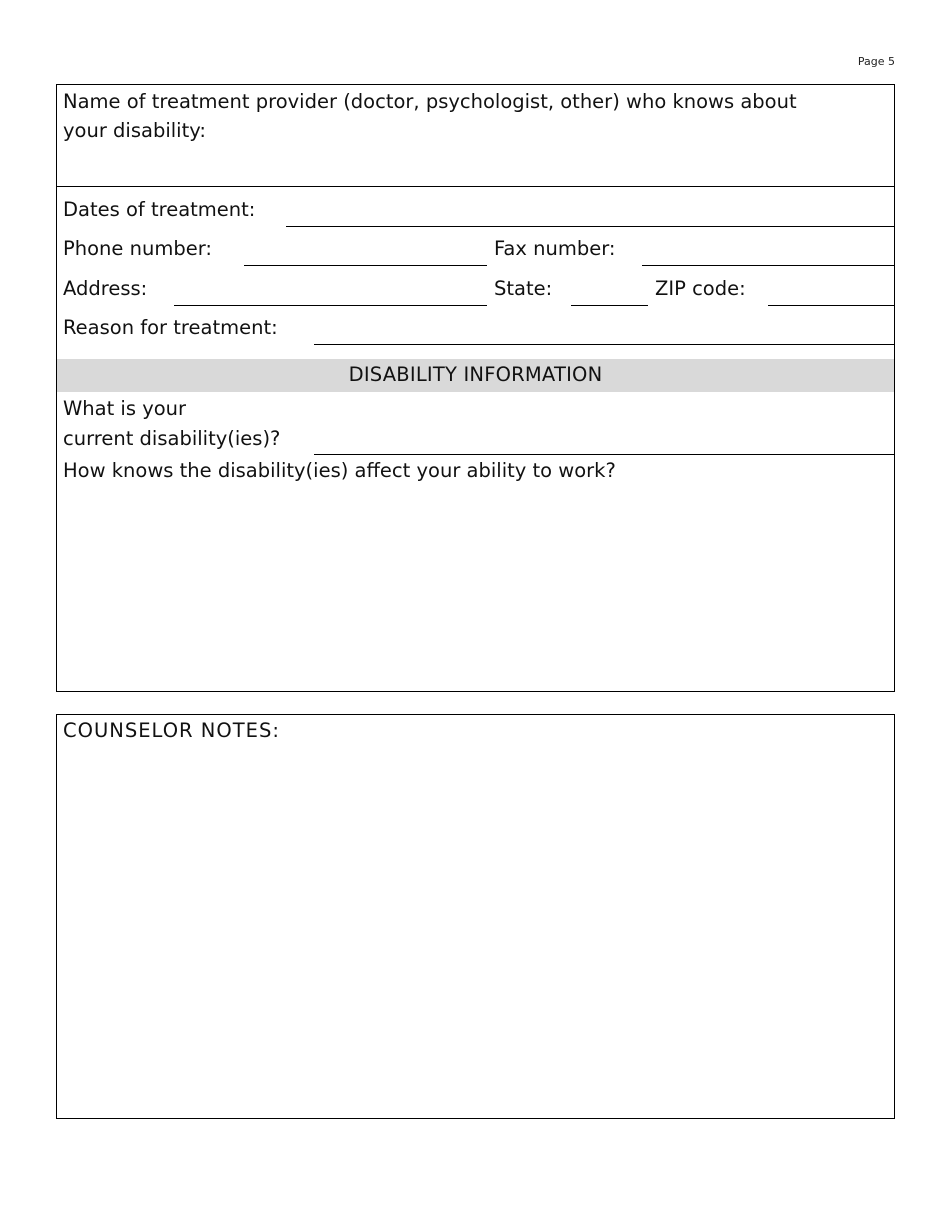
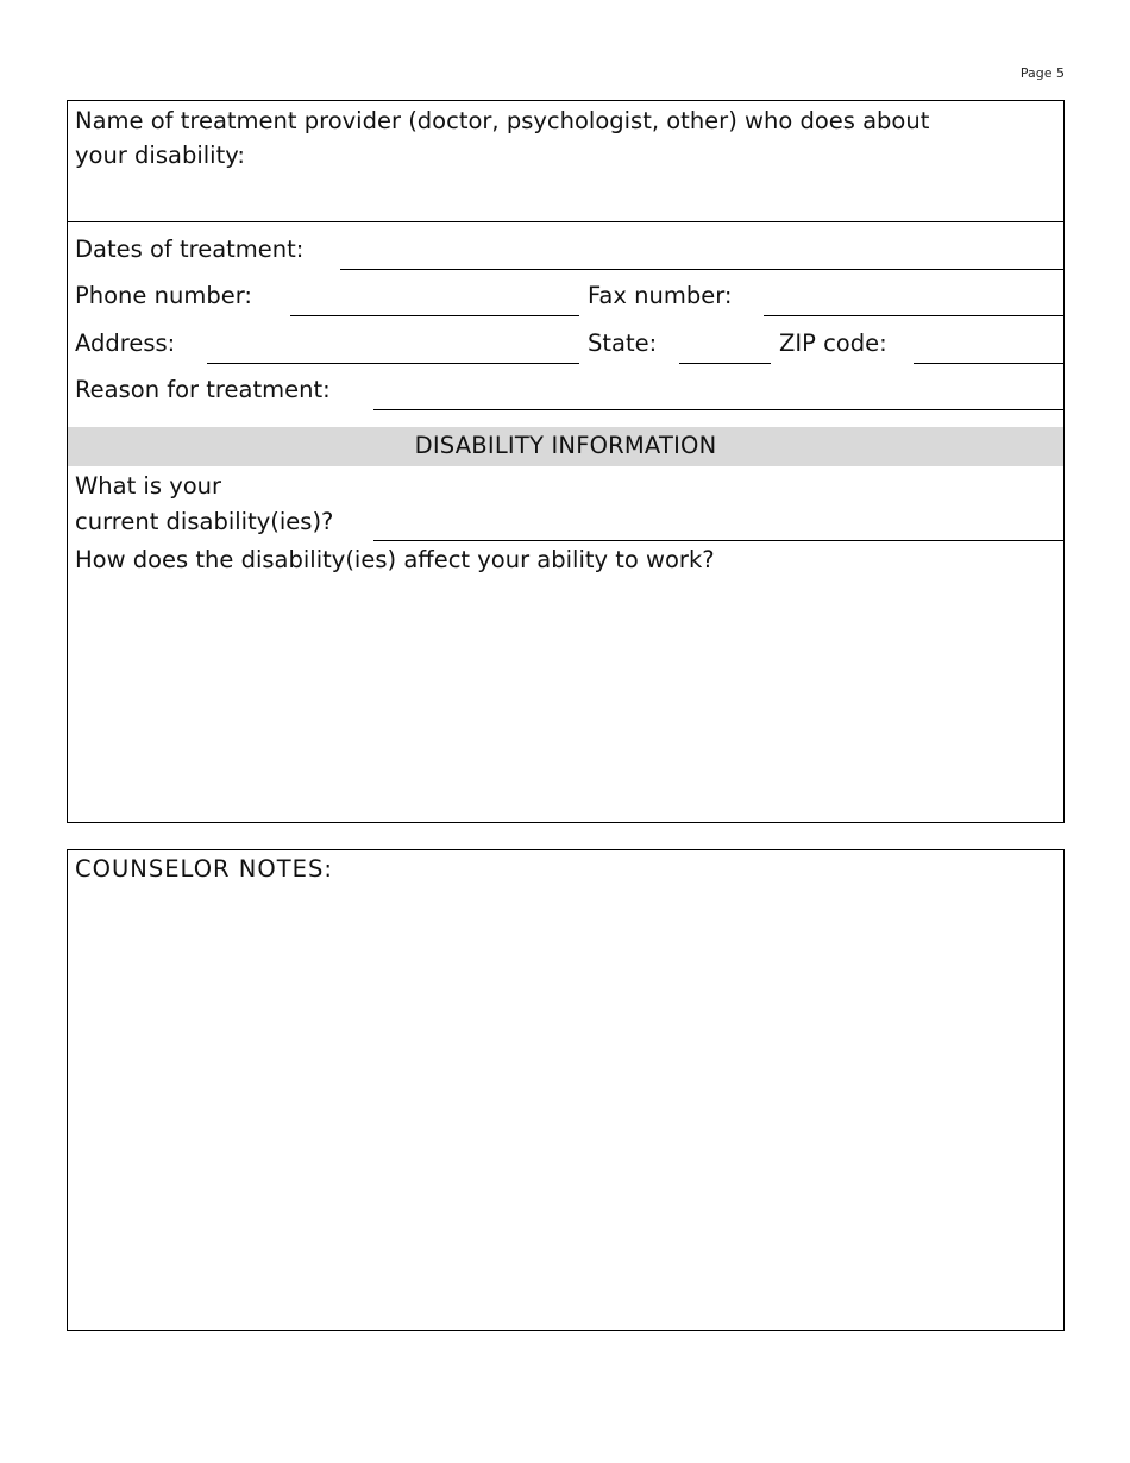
  Page 5
- Name of treatment provider (doctor, psychologist, other) who knows about
+ Name of treatment provider (doctor, psychologist, other) who does about
  your disability:
  Dates of treatment:
  Phone number:
  Fax number:
  Address:
  State:
  ZIP code:
  Reason for treatment:
  DISABILITY INFORMATION
  What is your
  current disability(ies)?
- How knows the disability(ies) affect your ability to work?
+ How does the disability(ies) affect your ability to work?
  COUNSELOR NOTES:
